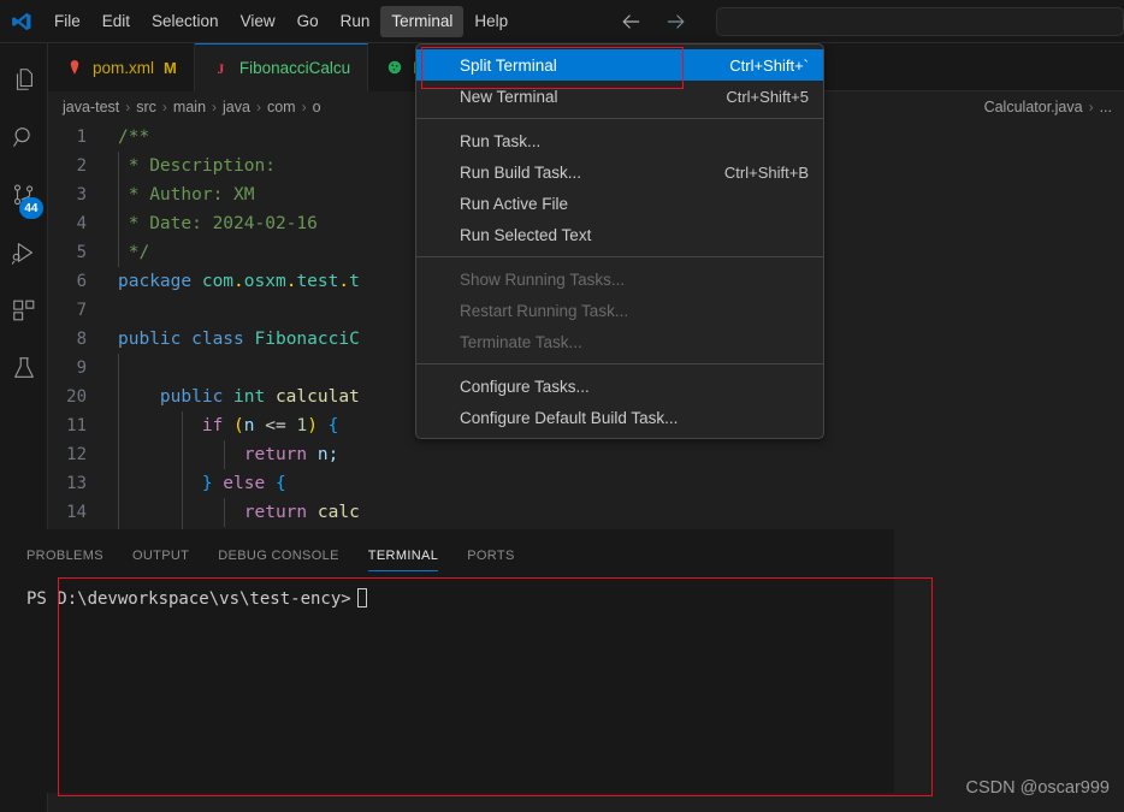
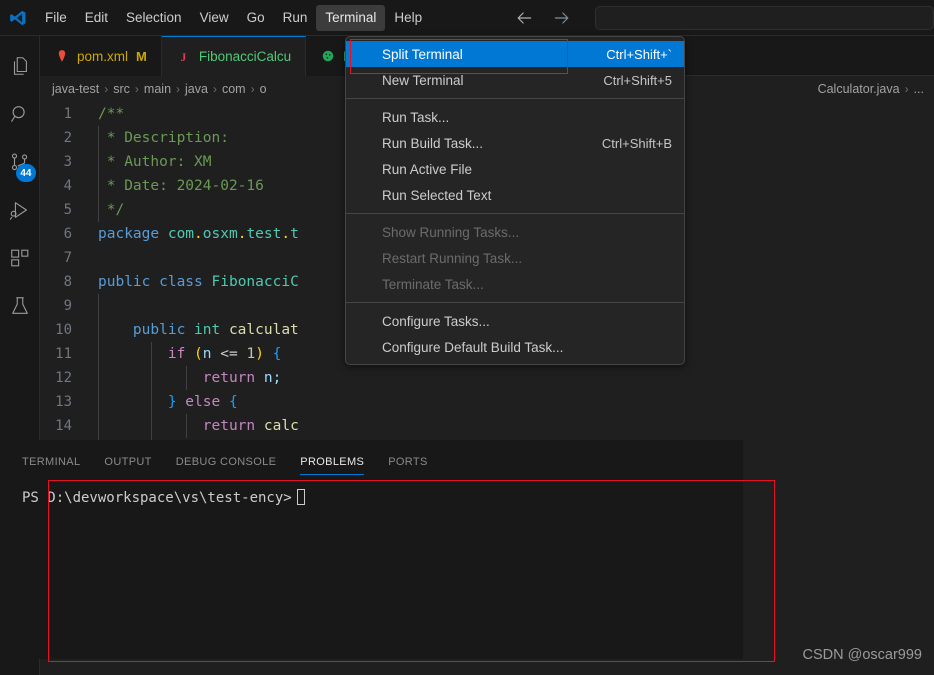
  File
  Edit
  Selection
  View
  Go
  Run
  Terminal
  Help
  44
  pom.xml
  M
  J
  FibonacciCalcu
  java-test
  ›
  src
  ›
  main
  ›
  java
  ›
  com
  ›
  o
  Calculator.java
  ›
  ...
  1
  /**
  2
  * Description:
  3
  * Author: XM
  4
  * Date: 2024-02-16
  5
  */
  6
  package com.osxm.test.t
  7
  8
  public class FibonacciC
  9
- 20
+ 10
  public int calculat
  11
  if (n <= 1) {
  12
  return n;
  13
  } else {
  14
  return calc
- PROBLEMS
+ TERMINAL
  OUTPUT
  DEBUG CONSOLE
- TERMINAL
+ PROBLEMS
  PORTS
  PS D:\devworkspace\vs\test-ency>
  Split Terminal
  Ctrl+Shift+`
  New Terminal
  Ctrl+Shift+5
  Run Task...
  Run Build Task...
  Ctrl+Shift+B
  Run Active File
  Run Selected Text
  Show Running Tasks...
  Restart Running Task...
  Terminate Task...
  Configure Tasks...
  Configure Default Build Task...
  CSDN @oscar999
